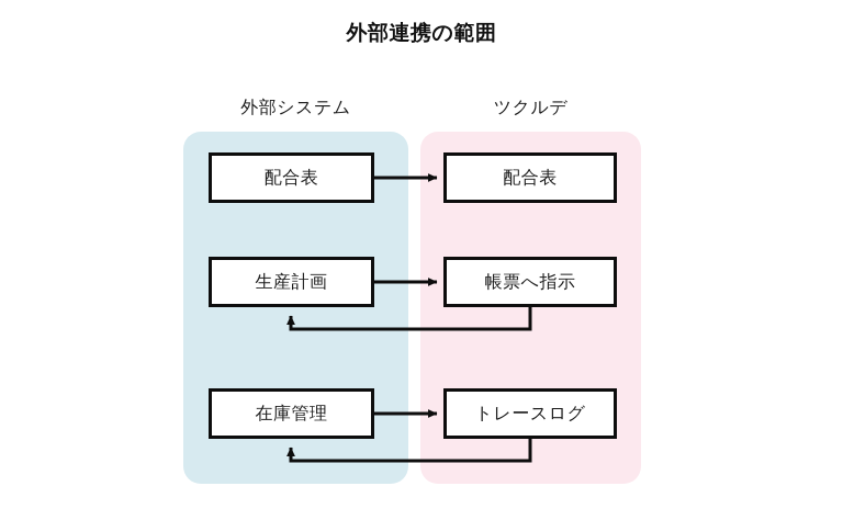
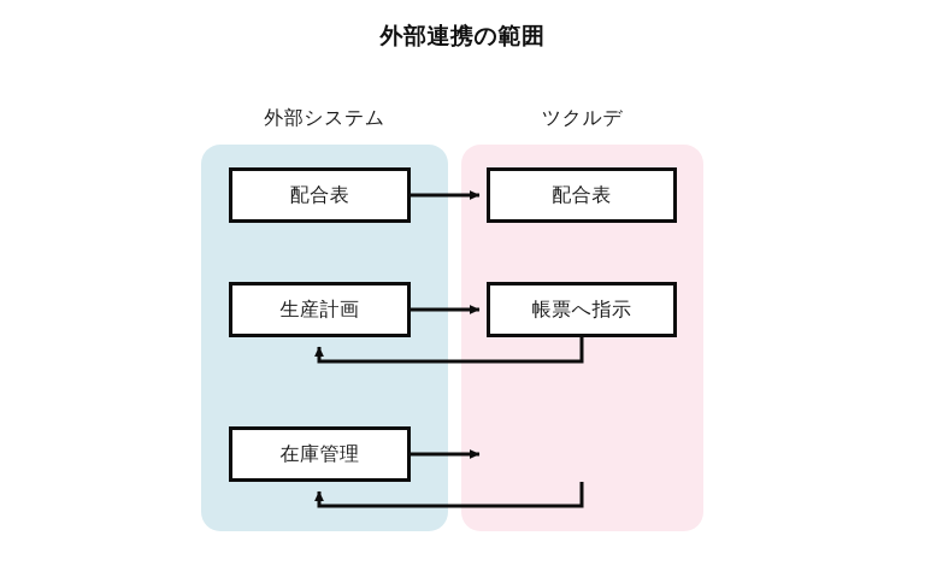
  外部連携の範囲
  外部システム
  ツクルデ
  配合表
  配合表
  生産計画
  帳票へ指示
  在庫管理
- トレースログ
